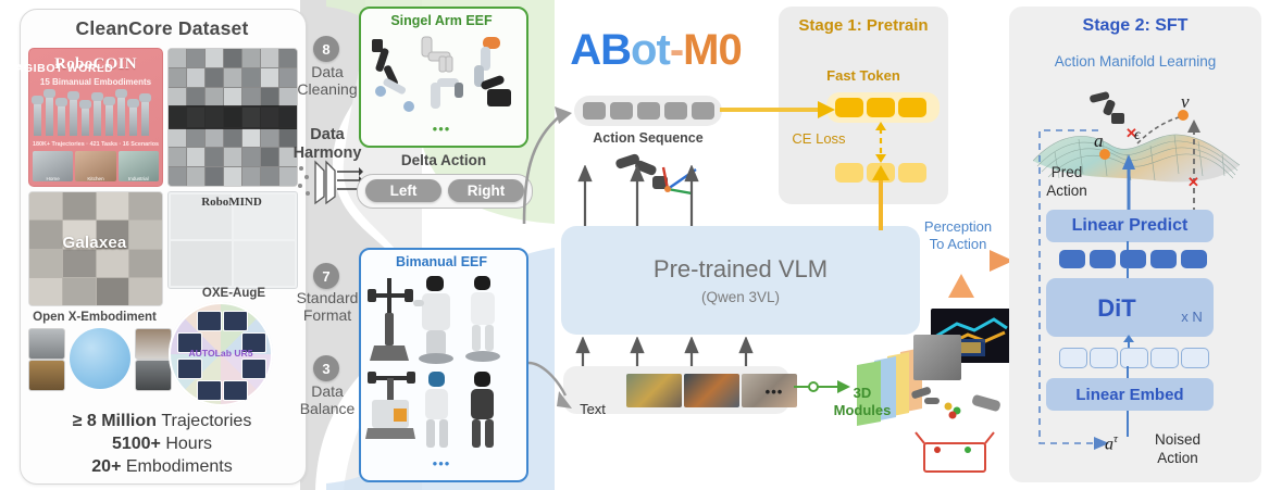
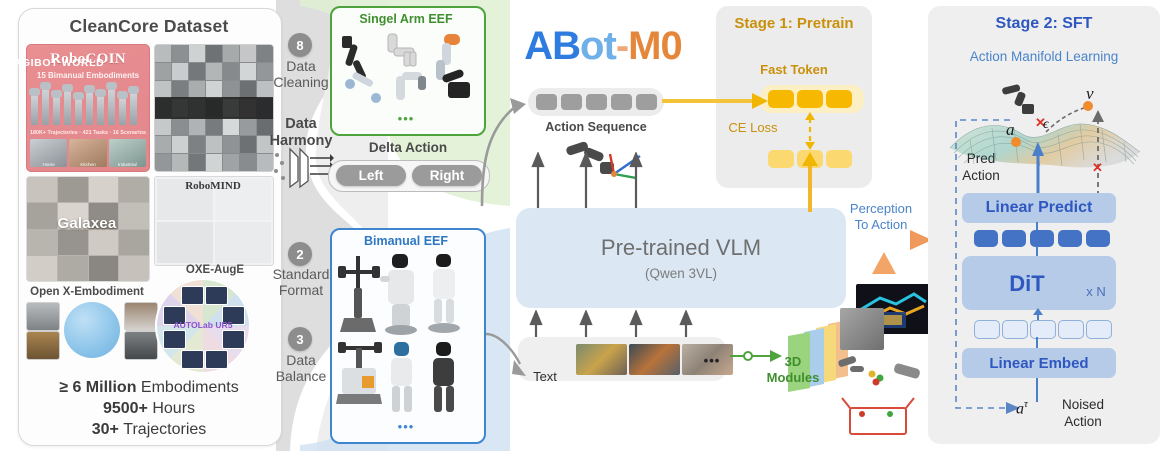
  CleanCore Dataset
  RoboCOIN
  15 Bimanual Embodiments
  AGIBOT WORLD
  Galaxea
  RoboMIND
  Open X-Embodiment
  OXE-AugE
  AUTOLab UR5
- ≥ 8 Million
+ ≥ 6 Million
- Trajectories
+ Embodiments
- 5100+
+ 9500+
  Hours
- 20+
+ 30+
- Embodiments
+ Trajectories
  8
  Data
  Cleaning
  Data
  Harmony
- 7
+ 2
  Standard
  Format
  3
  Data
  Balance
  Singel Arm EEF
  •••
  Delta Action
  Left
  Right
  Bimanual EEF
  •••
  AB
  ot
  -
  M0
  Action Sequence
  Pre-trained VLM
  (Qwen 3VL)
  Text
  •••
  3D
  Modules
  Stage 1: Pretrain
  Fast Token
  CE Loss
  Perception
  To Action
  Stage 2: SFT
  Action Manifold Learning
  ✕
  ✕
  a
  v
  ϵ
  Pred
  Action
  Linear Predict
  DiT
  x N
  Linear Embed
  aτ
  Noised
  Action
